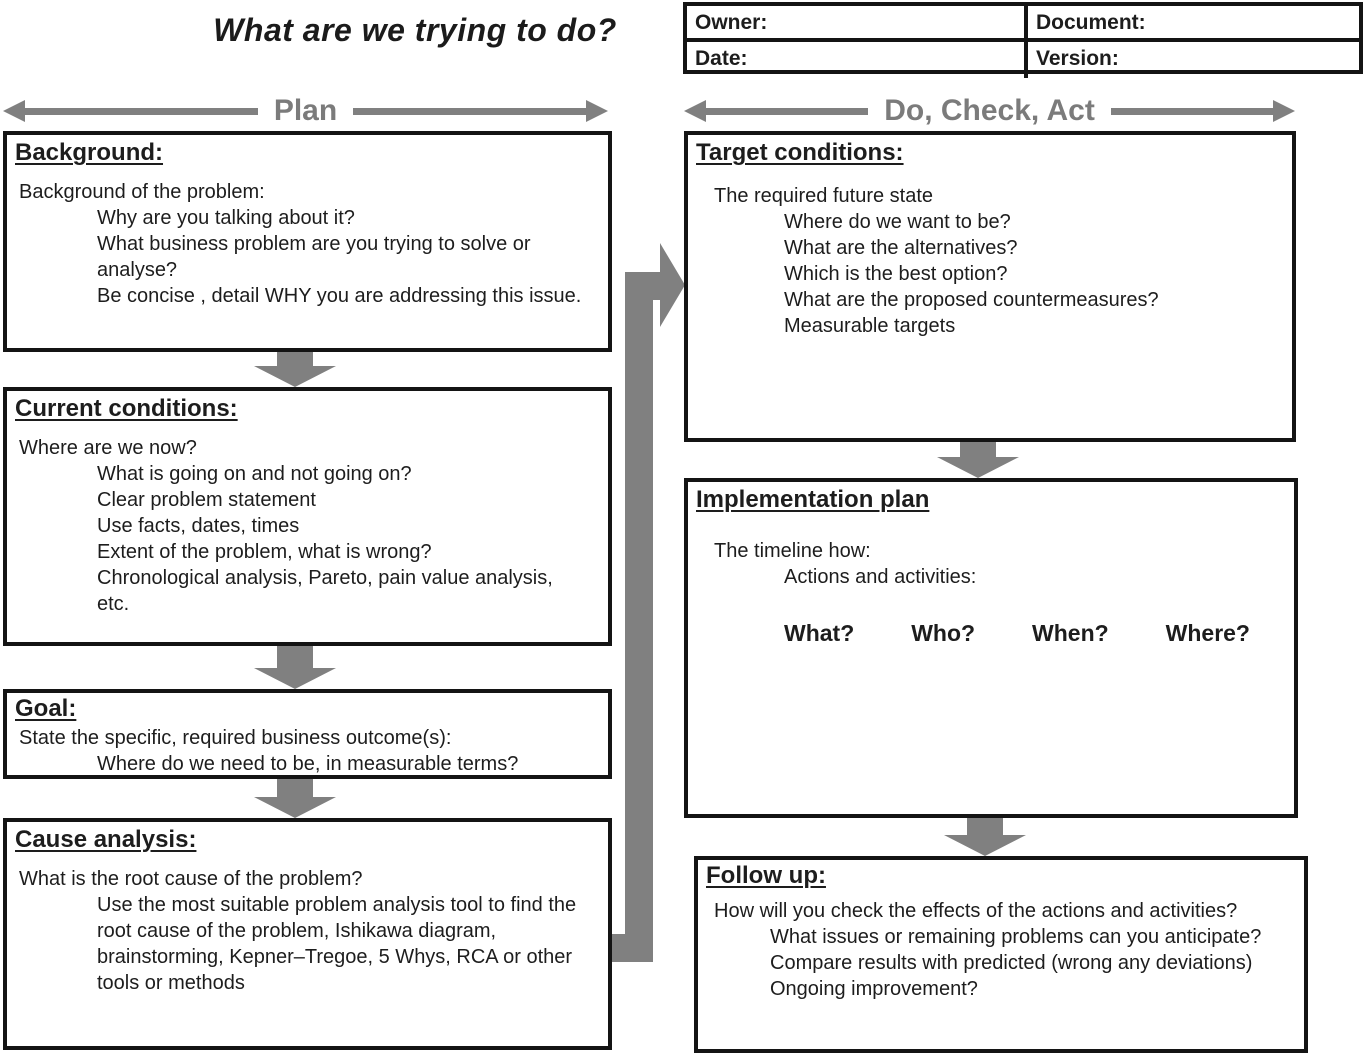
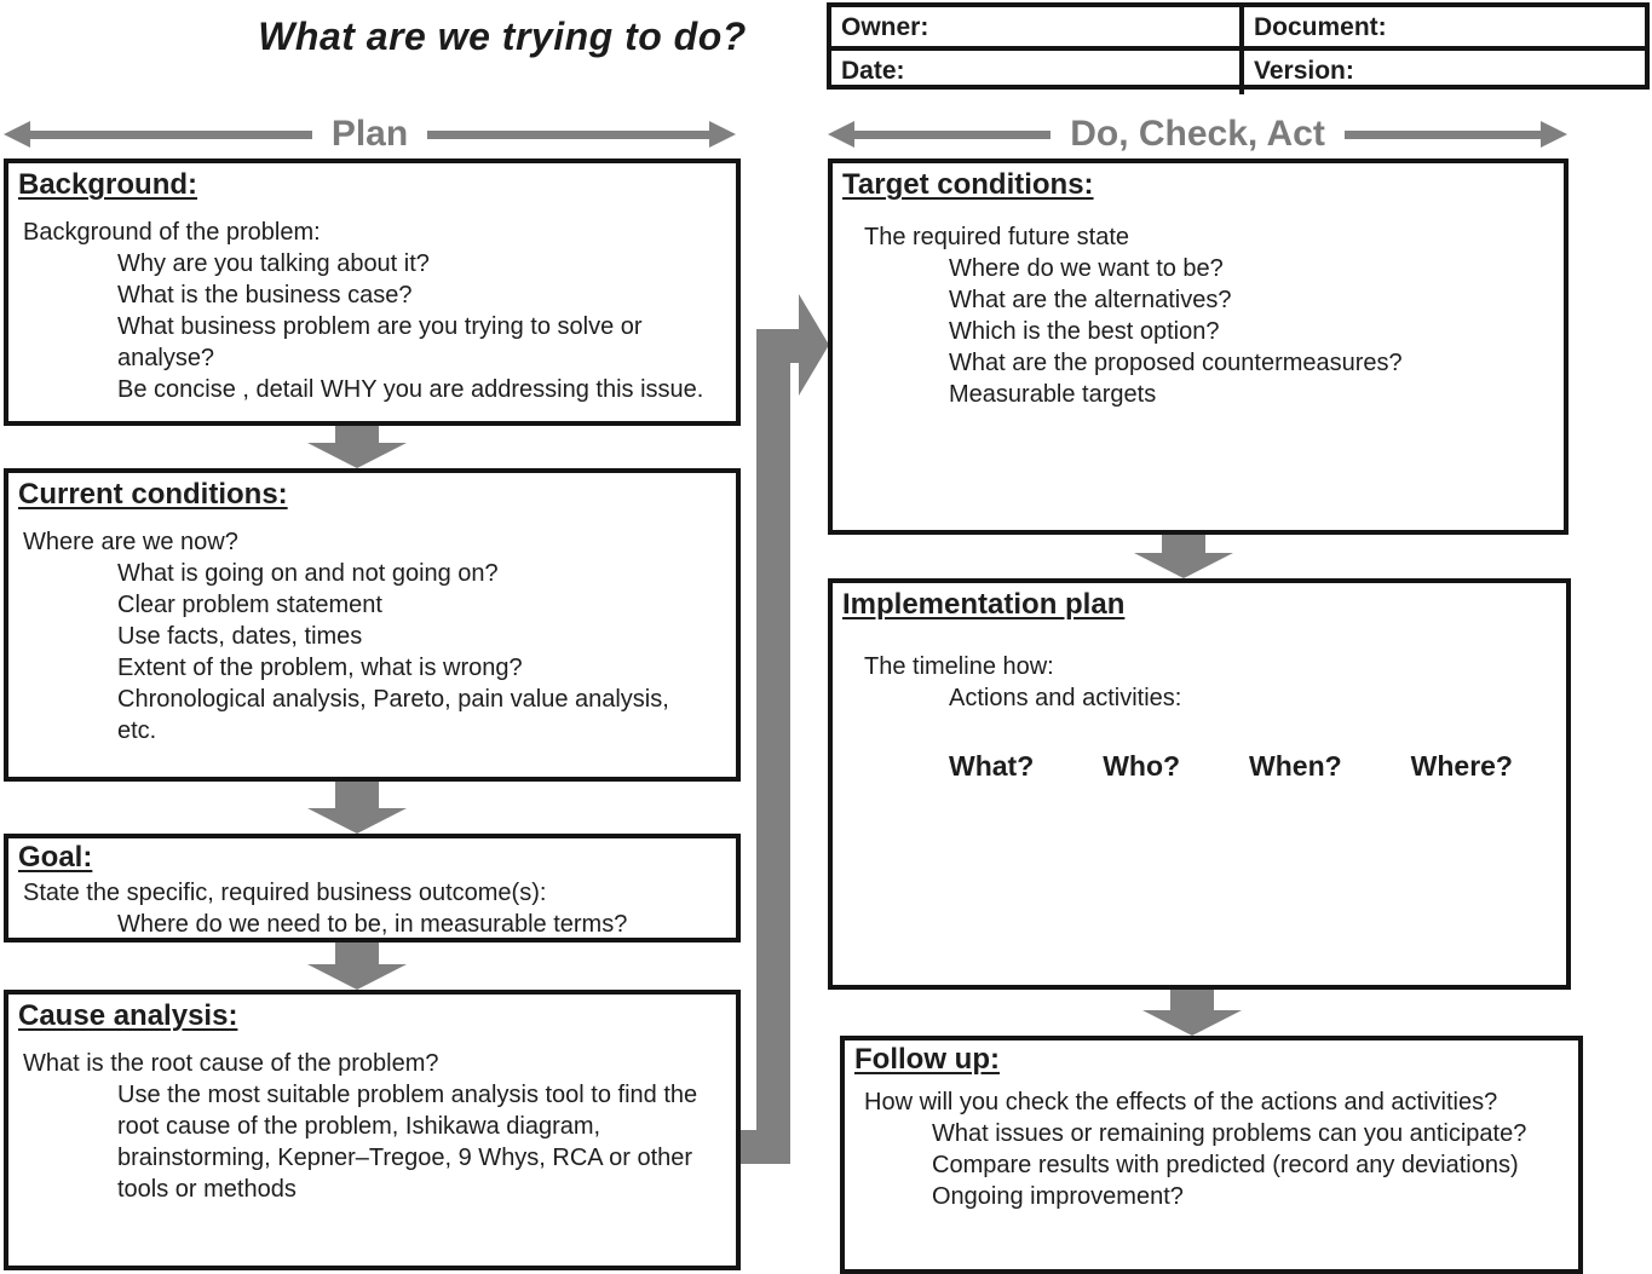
  What are we trying to do?
  Owner:
  Document:
  Date:
  Version:
  Plan
  Do, Check, Act
  Background:
  Background of the problem:
  Why are you talking about it?
+ What is the business case?
  What business problem are you trying to solve or analyse?
  Be concise , detail WHY you are addressing this issue.
  Current conditions:
  Where are we now?
  What is going on and not going on?
  Clear problem statement
  Use facts, dates, times
  Extent of the problem, what is wrong?
  Chronological analysis, Pareto, pain value analysis, etc.
  Goal:
  State the specific, required business outcome(s):
  Where do we need to be, in measurable terms?
  Cause analysis:
  What is the root cause of the problem?
- Use the most suitable problem analysis tool to find the root cause of the problem, Ishikawa diagram, brainstorming, Kepner–Tregoe, 5 Whys, RCA or other tools or methods
+ Use the most suitable problem analysis tool to find the root cause of the problem, Ishikawa diagram, brainstorming, Kepner–Tregoe, 9 Whys, RCA or other tools or methods
  Target conditions:
  The required future state
  Where do we want to be?
  What are the alternatives?
  Which is the best option?
  What are the proposed countermeasures?
  Measurable targets
  Implementation plan
  The timeline how:
  Actions and activities:
  What?
  Who?
  When?
  Where?
  Follow up:
  How will you check the effects of the actions and activities?
  What issues or remaining problems can you anticipate?
- Compare results with predicted (wrong any deviations)
+ Compare results with predicted (record any deviations)
  Ongoing improvement?
